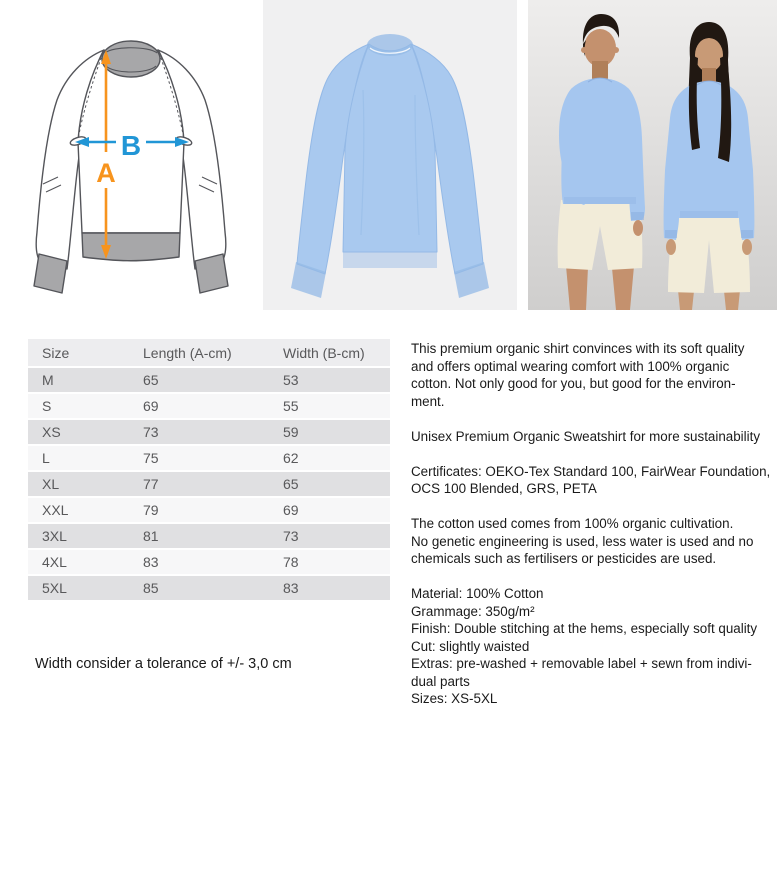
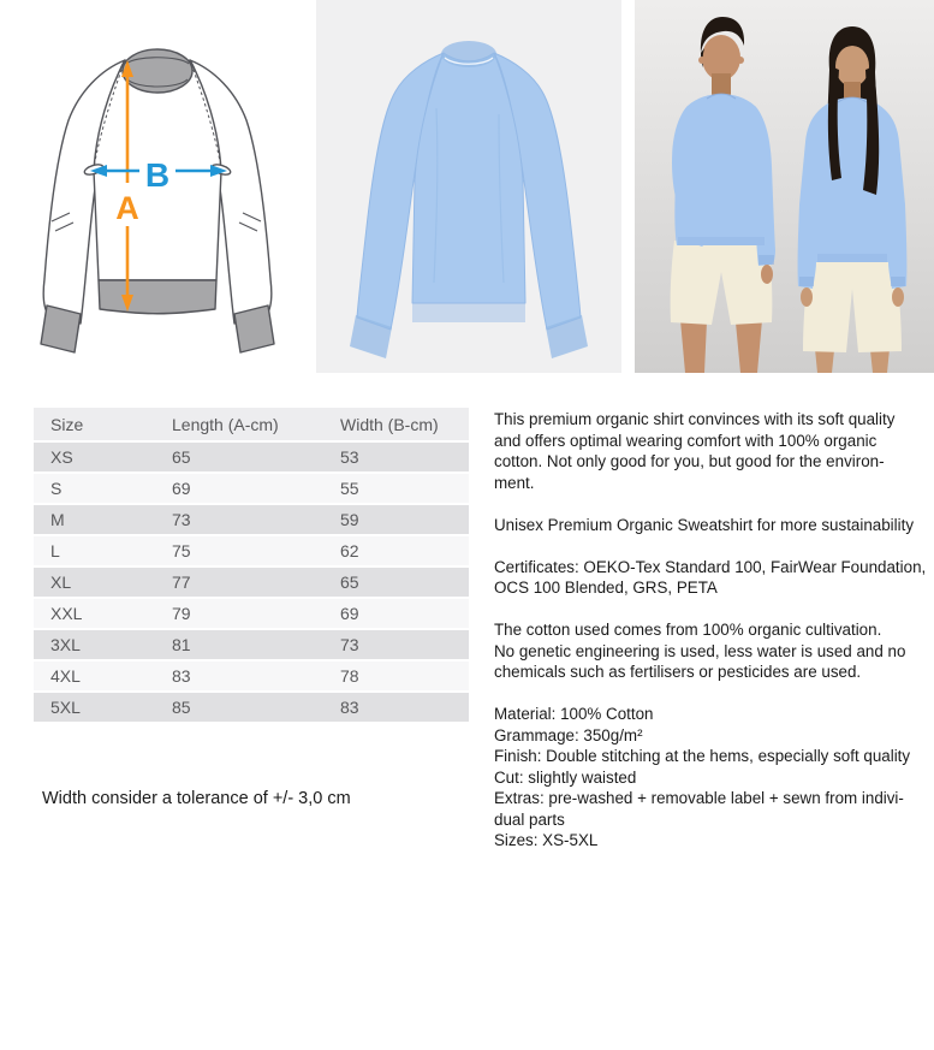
  A
  B
  Size	Length (A-cm)	Width (B-cm)
- M	65	53
+ XS	65	53
  S	69	55
- XS	73	59
+ M	73	59
  L	75	62
  XL	77	65
  XXL	79	69
  3XL	81	73
  4XL	83	78
  5XL	85	83
  Width consider a tolerance of +/- 3,0 cm
  This premium organic shirt convinces with its soft quality
  and offers optimal wearing comfort with 100% organic
  cotton. Not only good for you, but good for the environ-
  ment.
  Unisex Premium Organic Sweatshirt for more sustainability
  Certificates: OEKO-Tex Standard 100, FairWear Foundation,
  OCS 100 Blended, GRS, PETA
  The cotton used comes from 100% organic cultivation.
  No genetic engineering is used, less water is used and no
  chemicals such as fertilisers or pesticides are used.
  Material: 100% Cotton
  Grammage: 350g/m²
  Finish: Double stitching at the hems, especially soft quality
  Cut: slightly waisted
  Extras: pre-washed + removable label + sewn from indivi-
  dual parts
  Sizes: XS-5XL
